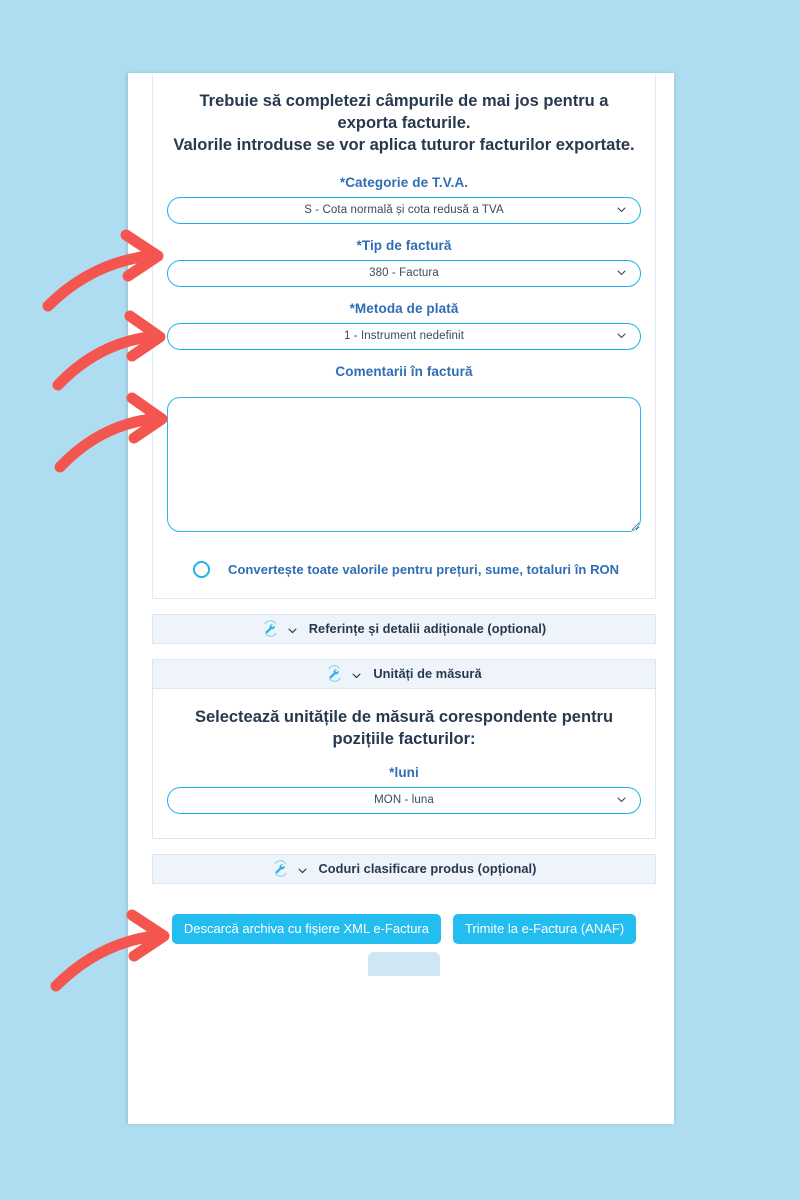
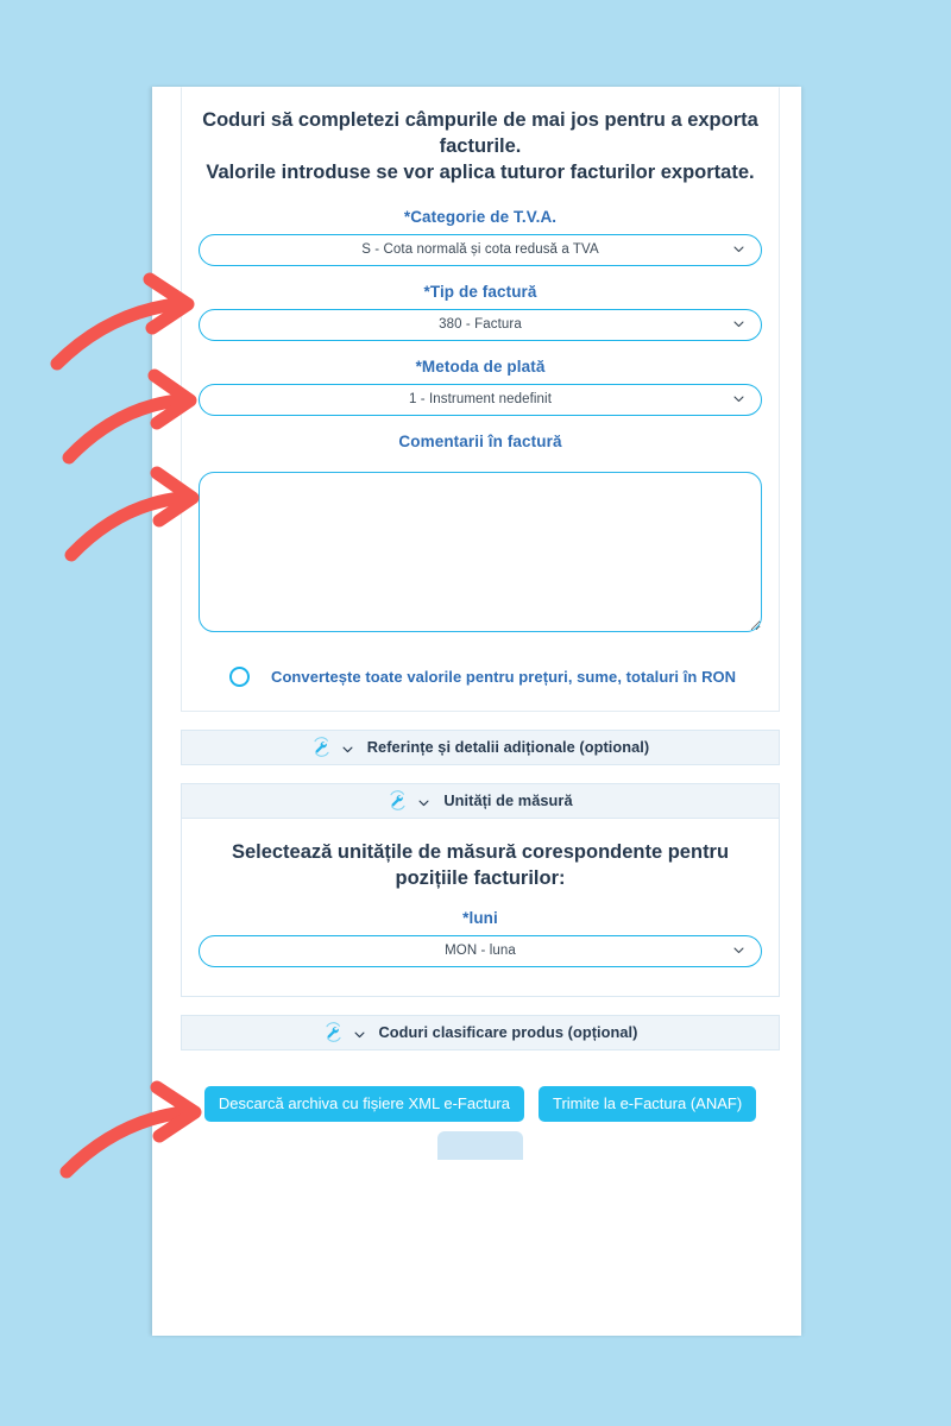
- Trebuie să completezi câmpurile de mai jos pentru a exporta facturile.
+ Coduri să completezi câmpurile de mai jos pentru a exporta facturile.
  Valorile introduse se vor aplica tuturor facturilor exportate.
  *Categorie de T.V.A.
  S - Cota normală și cota redusă a TVA
  *Tip de factură
  380 - Factura
  *Metoda de plată
  1 - Instrument nedefinit
  Comentarii în factură
  Convertește toate valorile pentru prețuri, sume, totaluri în RON
  Referințe și detalii adiționale (optional)
  Unități de măsură
  Selectează unitățile de măsură corespondente pentru pozițiile facturilor:
  *luni
  MON - luna
  Coduri clasificare produs (opțional)
  Descarcă archiva cu fișiere XML e-Factura
  Trimite la e-Factura (ANAF)
